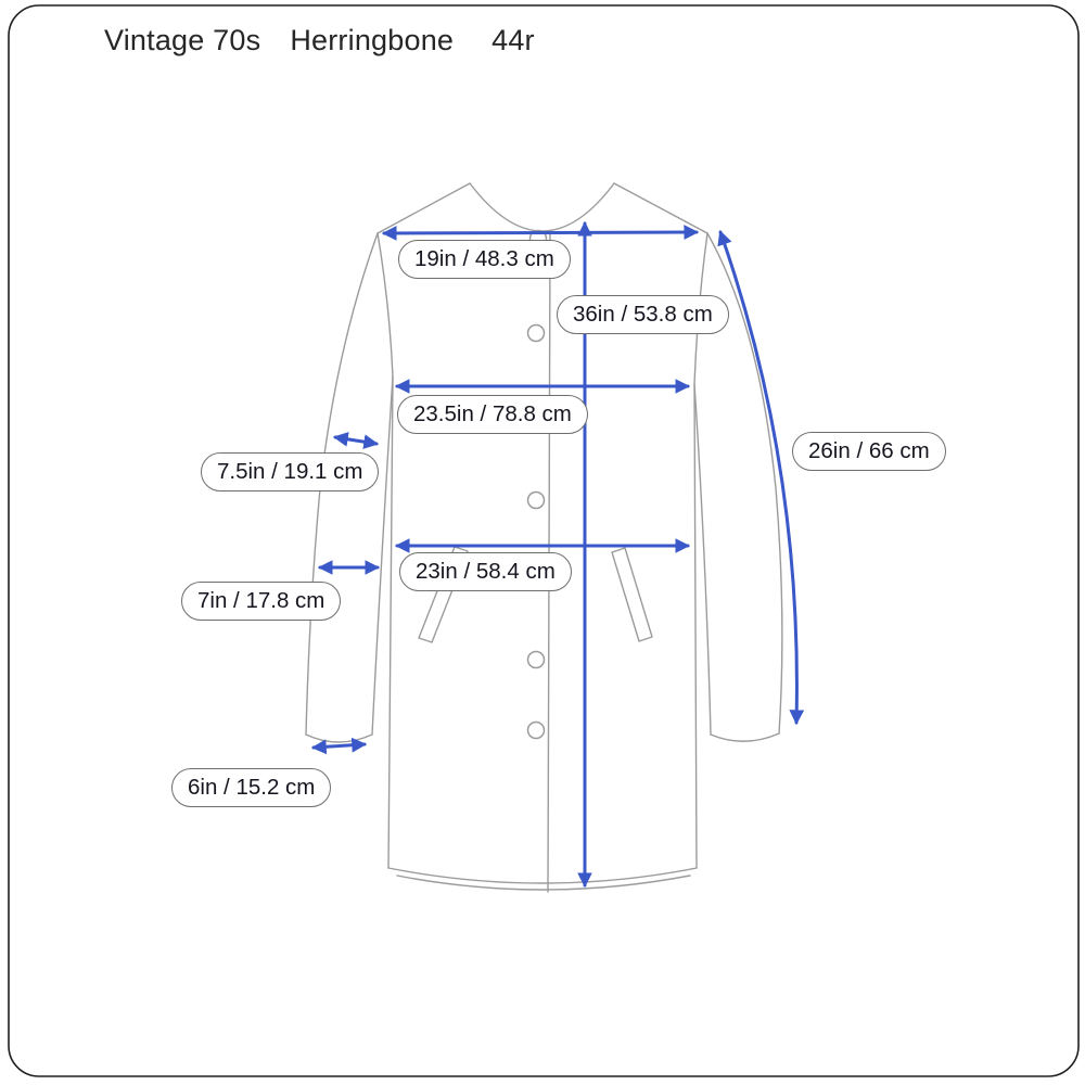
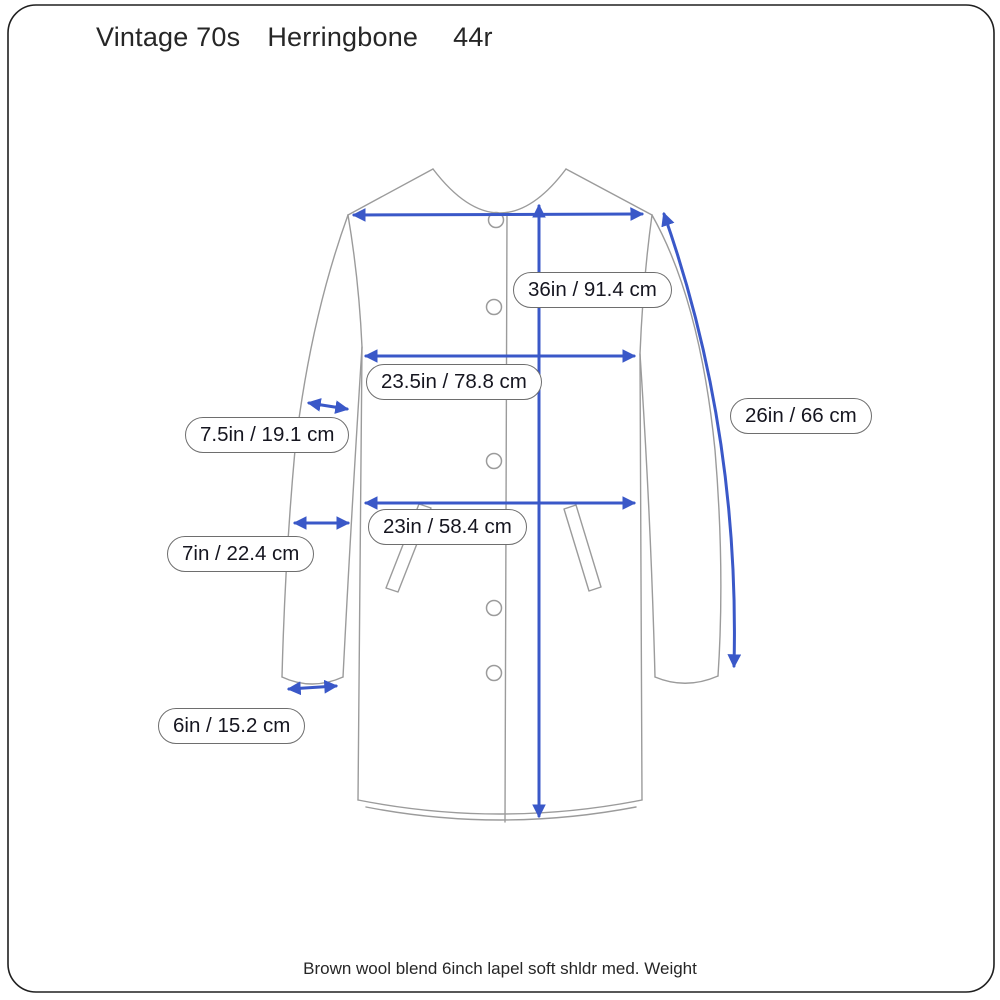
  Vintage 70s Herringbone 44r
- 19in / 48.3 cm
- 36in / 53.8 cm
+ 36in / 91.4 cm
  23.5in / 78.8 cm
  7.5in / 19.1 cm
  26in / 66 cm
  23in / 58.4 cm
- 7in / 17.8 cm
+ 7in / 22.4 cm
  6in / 15.2 cm
+ Brown wool blend 6inch lapel soft shldr med. Weight
